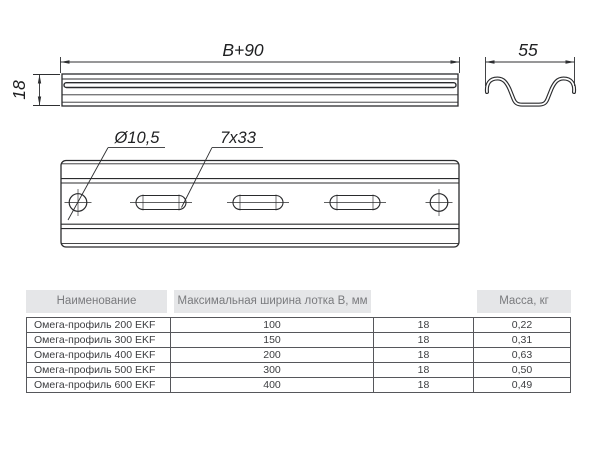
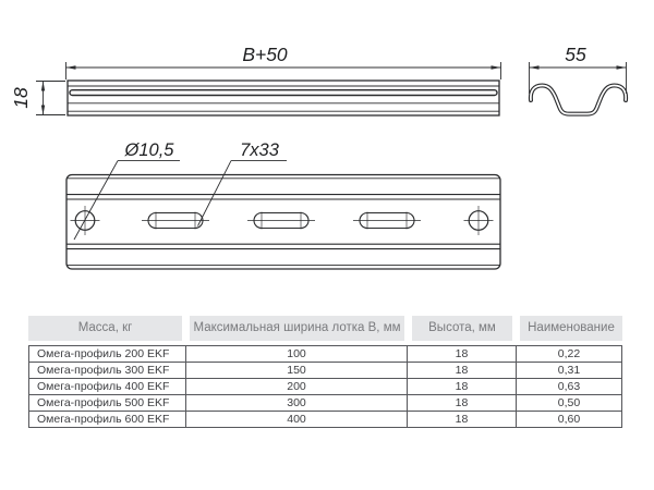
- B+90
+ B+50
  55
  Ø10,5
  7x33
- Наименование
+ Масса, кг
  Максимальная ширина лотка В, мм
+ Высота, мм
- Масса, кг
+ Наименование
  Омега-профиль 200 EKF
  100
  18
  0,22
  Омега-профиль 300 EKF
  150
  18
  0,31
  Омега-профиль 400 EKF
  200
  18
  0,63
  Омега-профиль 500 EKF
  300
  18
  0,50
  Омега-профиль 600 EKF
  400
  18
- 0,49
+ 0,60
